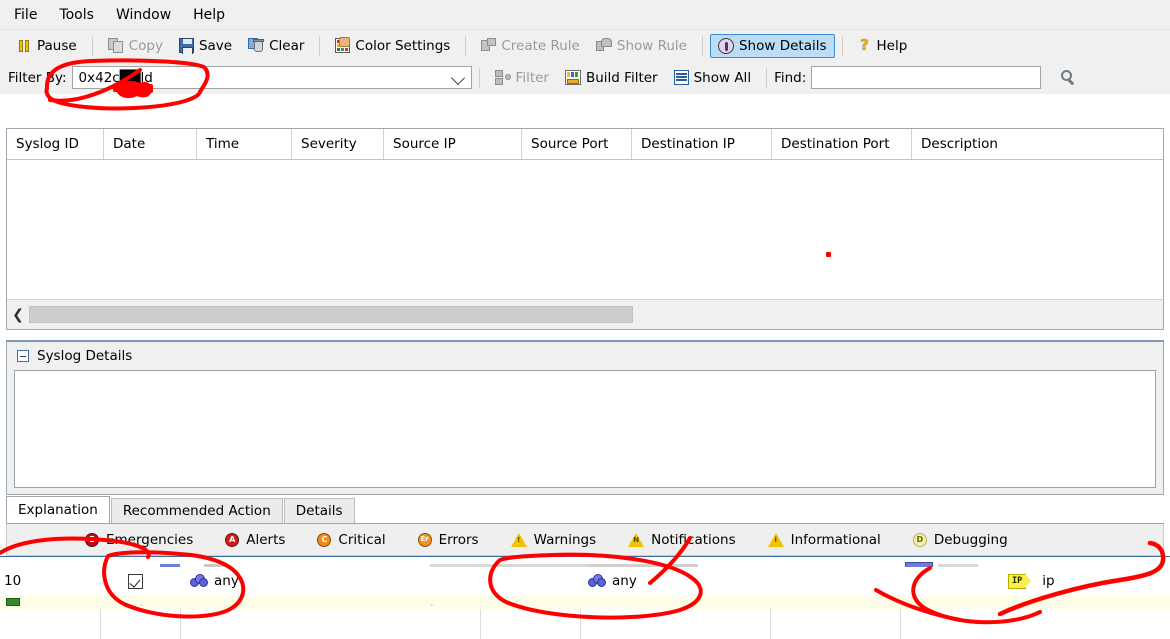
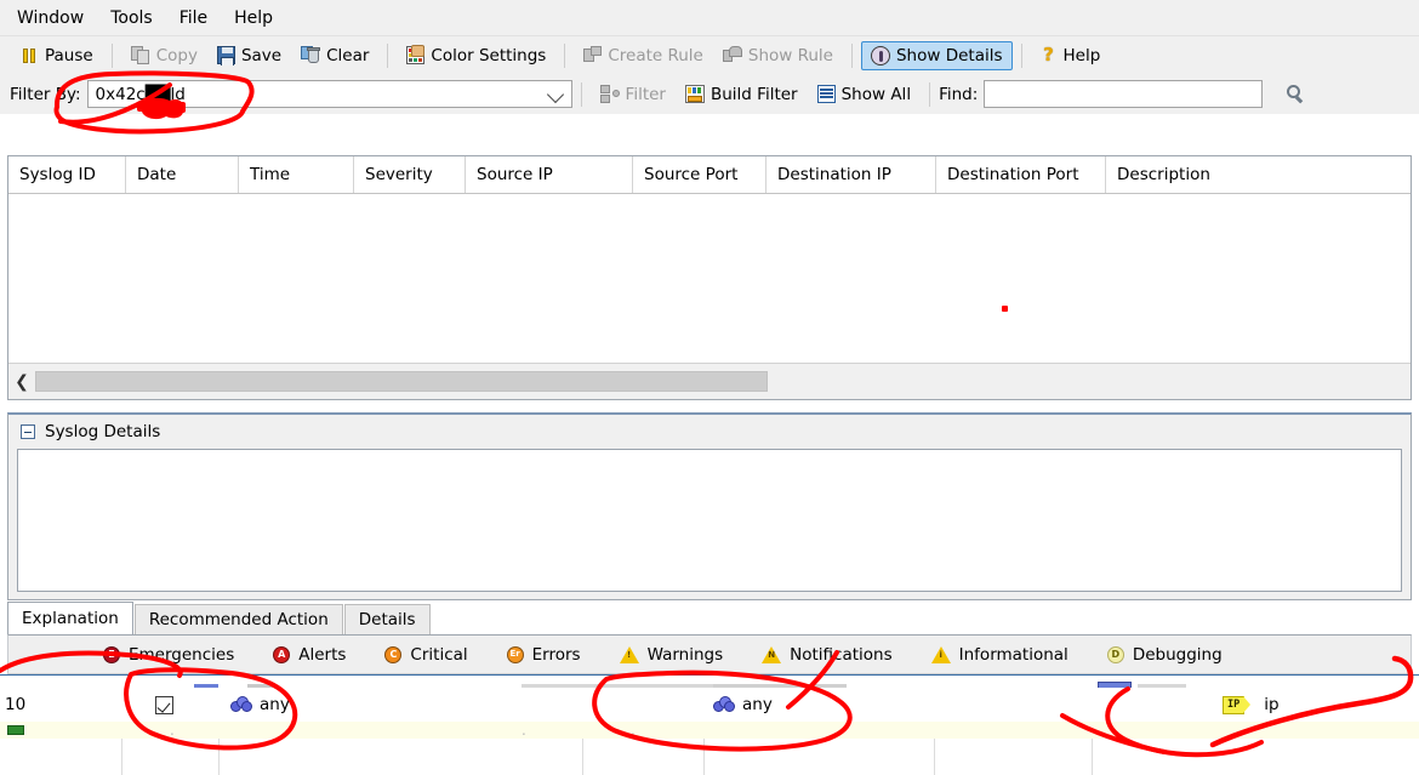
- File
+ Window
  Tools
- Window
+ File
  Help
  Pause
  Copy
  Save
  Clear
  Color Settings
  Create Rule
  Show Rule
  Show Details
  ?
  Help
  Filtery:
  0x42c██ld
  Filter
  Build Filter
  Show All
  Find:
  Syslog ID
  Date
  Time
  Severity
  Source IP
  Source Port
  Destination IP
  Destination Port
  Description
  ❮
  Syslog Details
  Explanation
  Recommended Action
  Details
  mergencies
  A
  Alerts
  C
  Critical
  Er
  Errors
  !
  Warnings
  N
  Notifiations
  i
  Informational
  D
  Debugging
  10
  any
  any
  IP
  ip
  .
  .
  .
